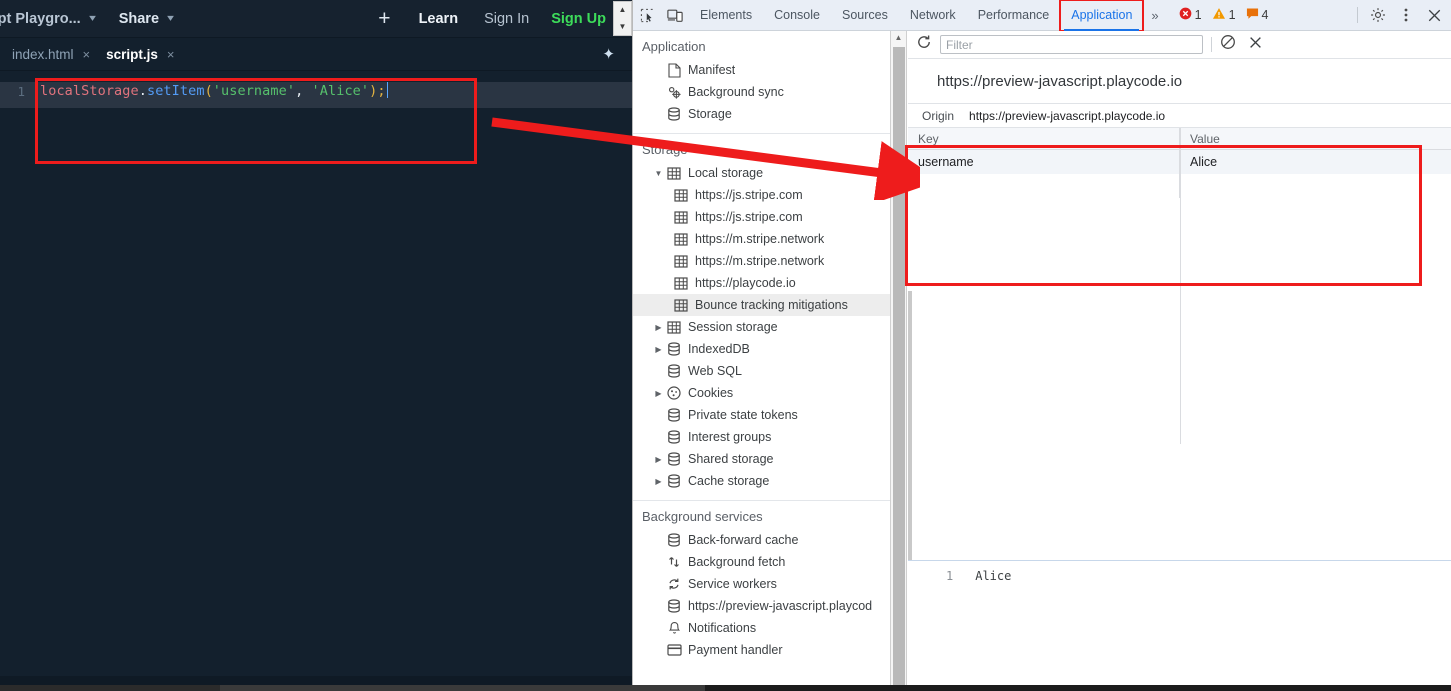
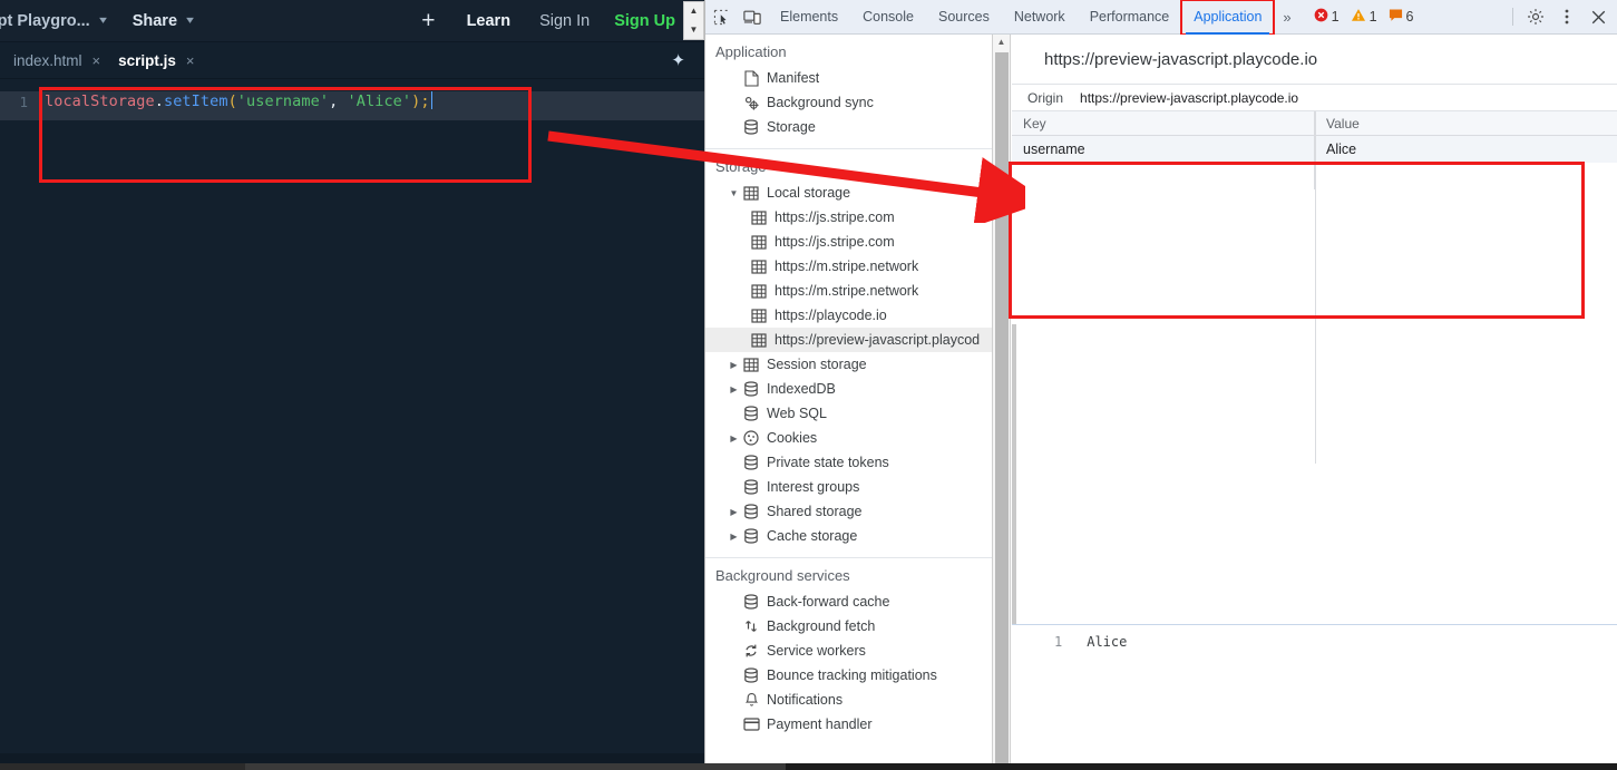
  pt Playgro...
  ▾
  Share
  ▾
  +
  Learn
  Sign In
  Sign Up
  ▲
  ▼
  index.html
  ×
  script.js
  ×
  ✦
  1
  localStorage.setItem('username', 'Alice');
  Elements
  Console
  Sources
  Network
  Performance
  Application
  »
  1
  1
- 4
+ 6
  Application
  Manifest
  Background sync
  Storage
  ▼
  Local storage
  https://js.stripe.com
  https://js.stripe.com
  https://m.stripe.network
  https://m.stripe.network
  https://playcode.io
- Bounce tracking mitigations
+ https://preview-javascript.playcod
  ▶
  Session storage
  ▶
  IndexedDB
  Web SQL
  ▶
  Cookies
  Private state tokens
  Interest groups
  ▶
  Shared storage
  ▶
  Cache storage
  Background services
  Back-forward cache
  Background fetch
  Service workers
- https://preview-javascript.playcod
+ Bounce tracking mitigations
  Notifications
  Payment handler
  ▲
- Filter
  https://preview-javascript.playcode.io
  Origin
  https://preview-javascript.playcode.io
  Key
  Value
  username
  Alice
  1 Alice
